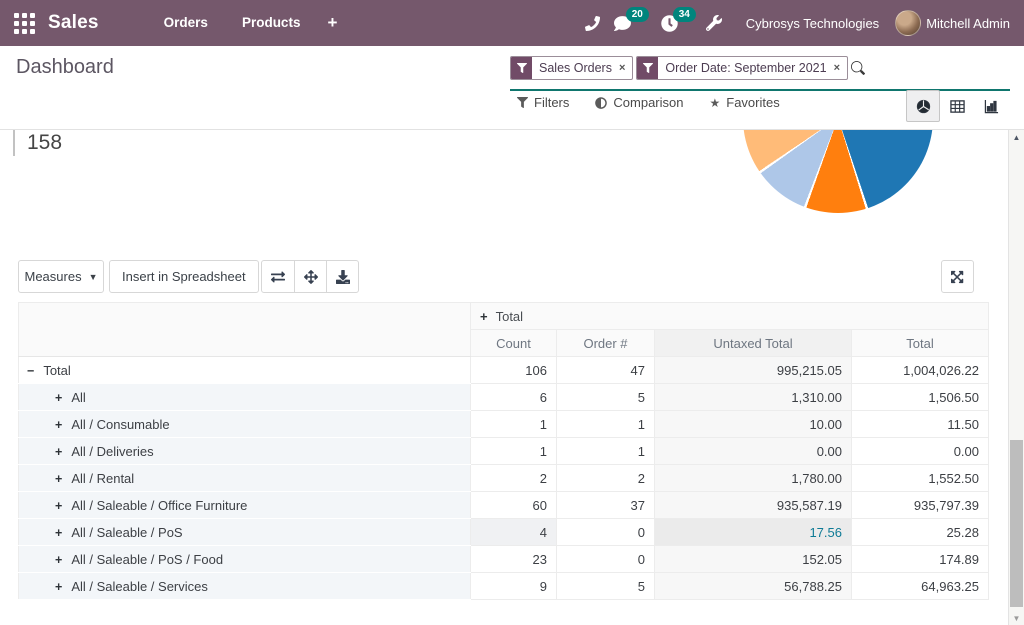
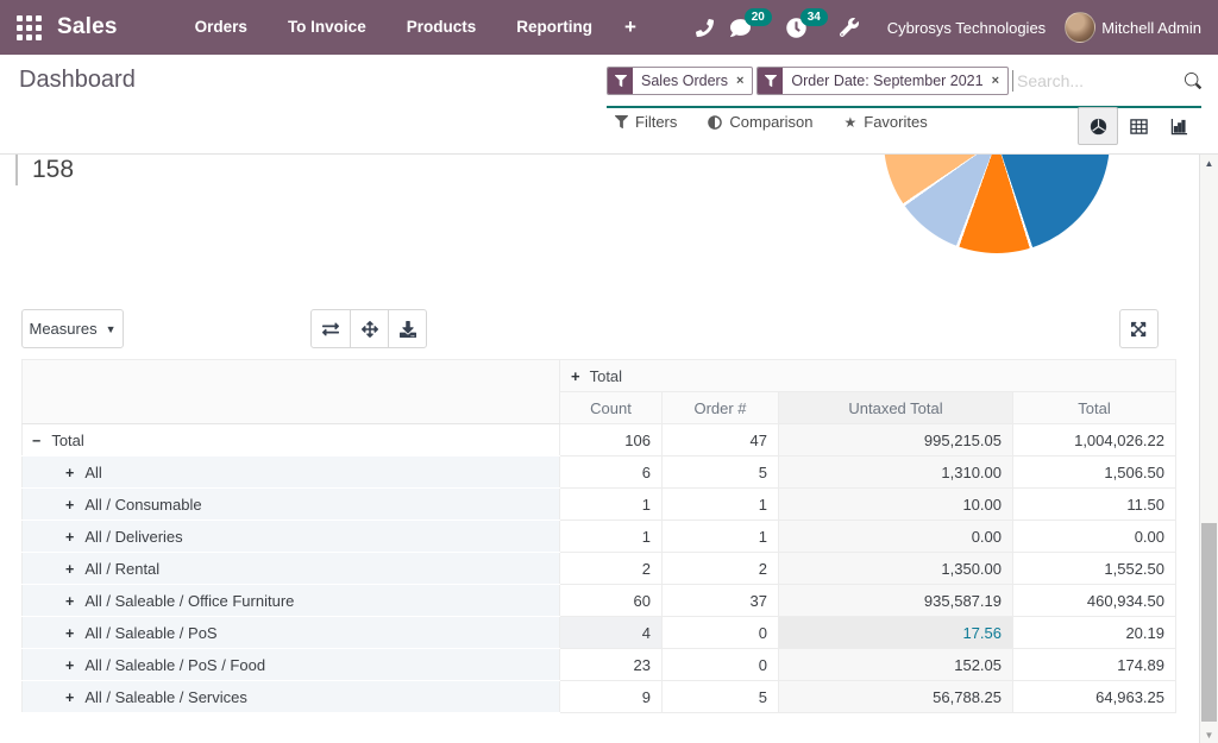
  Sales
  Orders
+ To Invoice
  Products
+ Reporting
  +
  20
  34
  Cybrosys Technologies
  Mitchell Admin
  Dashboard
  Sales Orders
  ×
  Order Date: September 2021
  ×
+ Search...
  Filters
  Comparison
  ★
  Favorites
  158
  Measures
  ▼
- Insert in Spreadsheet
  	+ Total
  Count	Order #	Untaxed Total	Total
  − Total	106	47	995,215.05	1,004,026.22
  + All	6	5	1,310.00	1,506.50
  + All / Consumable	1	1	10.00	11.50
  + All / Deliveries	1	1	0.00	0.00
- + All / Rental	2	2	1,780.00	1,552.50
+ + All / Rental	2	2	1,350.00	1,552.50
- + All / Saleable / Office Furniture	60	37	935,587.19	935,797.39
+ + All / Saleable / Office Furniture	60	37	935,587.19	460,934.50
- + All / Saleable / PoS	4	0	17.56	25.28
+ + All / Saleable / PoS	4	0	17.56	20.19
  + All / Saleable / PoS / Food	23	0	152.05	174.89
  + All / Saleable / Services	9	5	56,788.25	64,963.25
  ▲
  ▼
